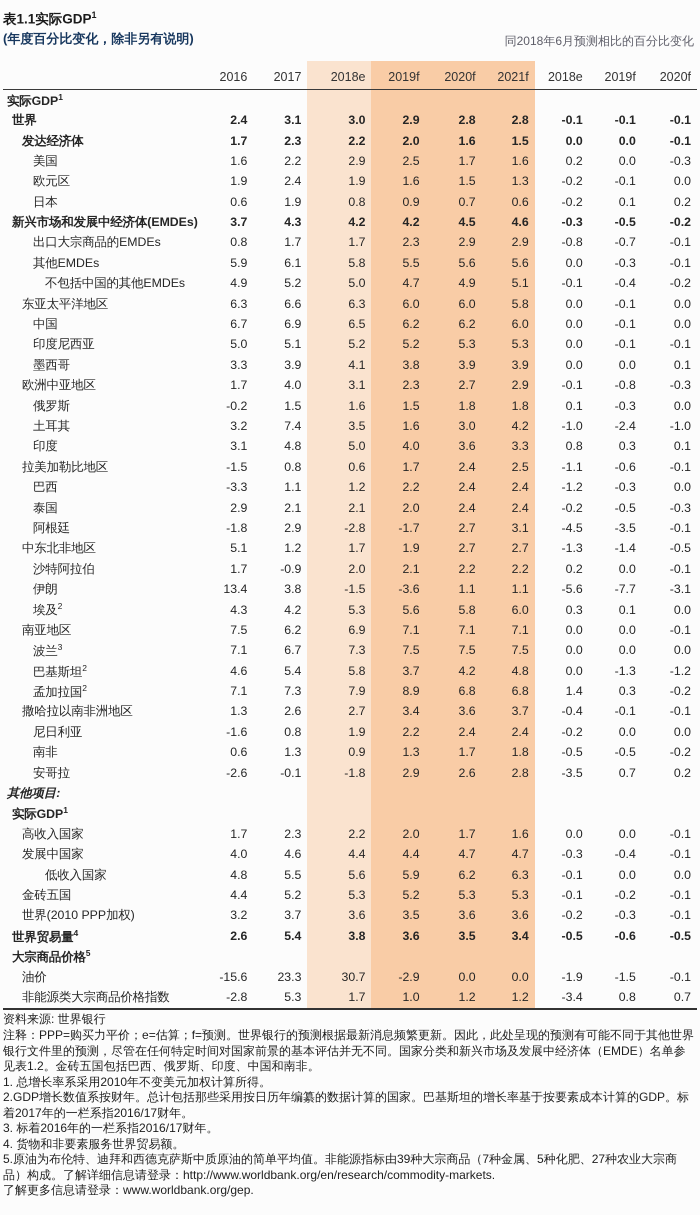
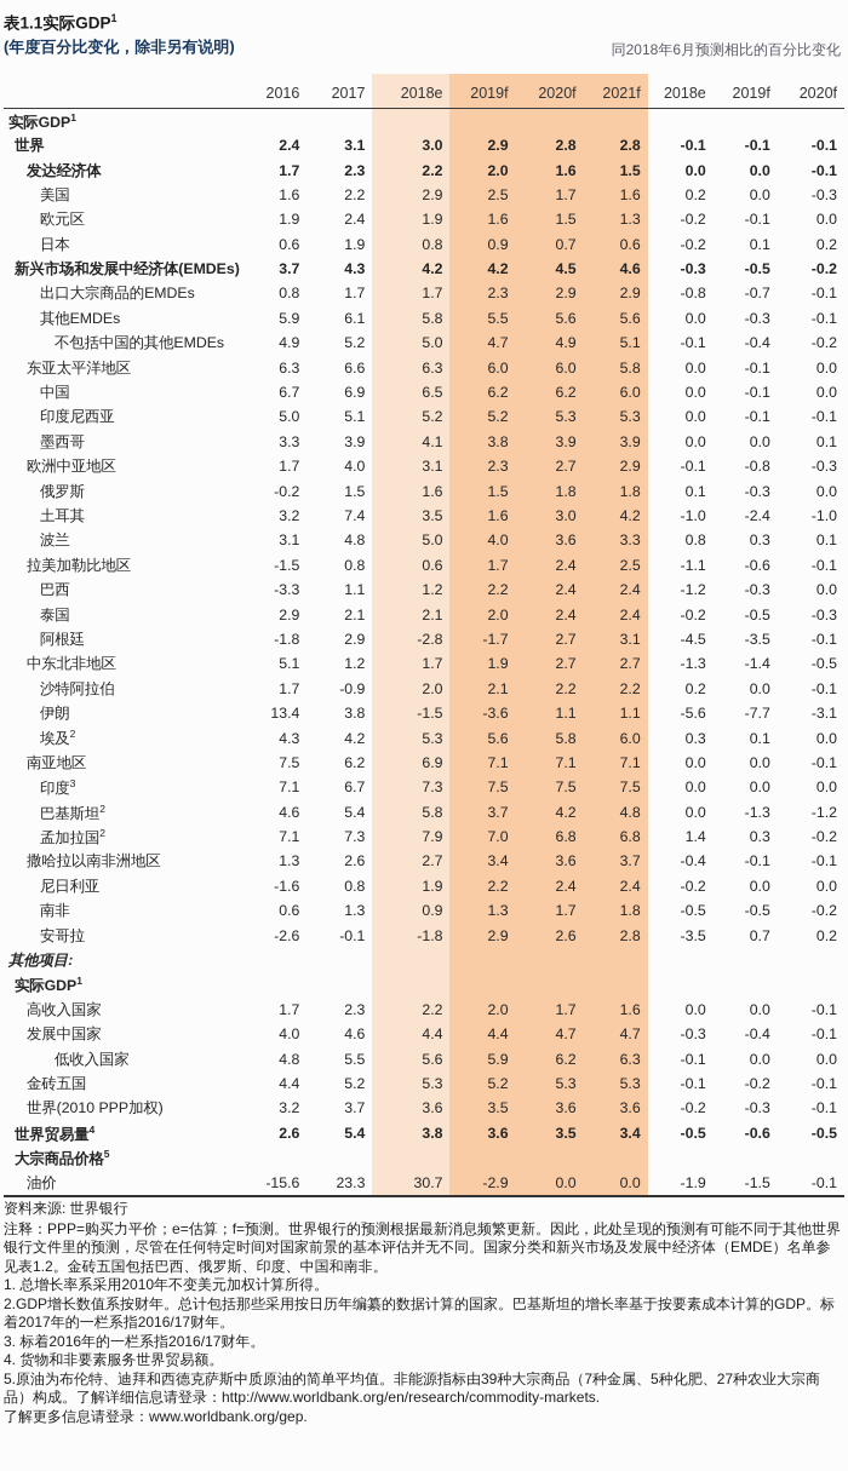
  表1.1实际GDP1
  (年度百分比变化，除非另有说明)
  同2018年6月预测相比的百分比变化
  	2016	2017	2018e	2019f	2020f	2021f	2018e	2019f	2020f
  实际GDP1
  世界	2.4	3.1	3.0	2.9	2.8	2.8	-0.1	-0.1	-0.1
  发达经济体	1.7	2.3	2.2	2.0	1.6	1.5	0.0	0.0	-0.1
  美国	1.6	2.2	2.9	2.5	1.7	1.6	0.2	0.0	-0.3
  欧元区	1.9	2.4	1.9	1.6	1.5	1.3	-0.2	-0.1	0.0
  日本	0.6	1.9	0.8	0.9	0.7	0.6	-0.2	0.1	0.2
  新兴市场和发展中经济体(EMDEs)	3.7	4.3	4.2	4.2	4.5	4.6	-0.3	-0.5	-0.2
  出口大宗商品的EMDEs	0.8	1.7	1.7	2.3	2.9	2.9	-0.8	-0.7	-0.1
  其他EMDEs	5.9	6.1	5.8	5.5	5.6	5.6	0.0	-0.3	-0.1
  不包括中国的其他EMDEs	4.9	5.2	5.0	4.7	4.9	5.1	-0.1	-0.4	-0.2
  东亚太平洋地区	6.3	6.6	6.3	6.0	6.0	5.8	0.0	-0.1	0.0
  中国	6.7	6.9	6.5	6.2	6.2	6.0	0.0	-0.1	0.0
  印度尼西亚	5.0	5.1	5.2	5.2	5.3	5.3	0.0	-0.1	-0.1
  墨西哥	3.3	3.9	4.1	3.8	3.9	3.9	0.0	0.0	0.1
  欧洲中亚地区	1.7	4.0	3.1	2.3	2.7	2.9	-0.1	-0.8	-0.3
  俄罗斯	-0.2	1.5	1.6	1.5	1.8	1.8	0.1	-0.3	0.0
  土耳其	3.2	7.4	3.5	1.6	3.0	4.2	-1.0	-2.4	-1.0
- 印度	3.1	4.8	5.0	4.0	3.6	3.3	0.8	0.3	0.1
+ 波兰	3.1	4.8	5.0	4.0	3.6	3.3	0.8	0.3	0.1
  拉美加勒比地区	-1.5	0.8	0.6	1.7	2.4	2.5	-1.1	-0.6	-0.1
  巴西	-3.3	1.1	1.2	2.2	2.4	2.4	-1.2	-0.3	0.0
  泰国	2.9	2.1	2.1	2.0	2.4	2.4	-0.2	-0.5	-0.3
  阿根廷	-1.8	2.9	-2.8	-1.7	2.7	3.1	-4.5	-3.5	-0.1
  中东北非地区	5.1	1.2	1.7	1.9	2.7	2.7	-1.3	-1.4	-0.5
  沙特阿拉伯	1.7	-0.9	2.0	2.1	2.2	2.2	0.2	0.0	-0.1
  伊朗	13.4	3.8	-1.5	-3.6	1.1	1.1	-5.6	-7.7	-3.1
  埃及2	4.3	4.2	5.3	5.6	5.8	6.0	0.3	0.1	0.0
  南亚地区	7.5	6.2	6.9	7.1	7.1	7.1	0.0	0.0	-0.1
- 波兰3	7.1	6.7	7.3	7.5	7.5	7.5	0.0	0.0	0.0
+ 印度3	7.1	6.7	7.3	7.5	7.5	7.5	0.0	0.0	0.0
  巴基斯坦2	4.6	5.4	5.8	3.7	4.2	4.8	0.0	-1.3	-1.2
- 孟加拉国2	7.1	7.3	7.9	8.9	6.8	6.8	1.4	0.3	-0.2
+ 孟加拉国2	7.1	7.3	7.9	7.0	6.8	6.8	1.4	0.3	-0.2
  撒哈拉以南非洲地区	1.3	2.6	2.7	3.4	3.6	3.7	-0.4	-0.1	-0.1
  尼日利亚	-1.6	0.8	1.9	2.2	2.4	2.4	-0.2	0.0	0.0
  南非	0.6	1.3	0.9	1.3	1.7	1.8	-0.5	-0.5	-0.2
  安哥拉	-2.6	-0.1	-1.8	2.9	2.6	2.8	-3.5	0.7	0.2
  其他项目:
  实际GDP1
  高收入国家	1.7	2.3	2.2	2.0	1.7	1.6	0.0	0.0	-0.1
  发展中国家	4.0	4.6	4.4	4.4	4.7	4.7	-0.3	-0.4	-0.1
  低收入国家	4.8	5.5	5.6	5.9	6.2	6.3	-0.1	0.0	0.0
  金砖五国	4.4	5.2	5.3	5.2	5.3	5.3	-0.1	-0.2	-0.1
  世界(2010 PPP加权)	3.2	3.7	3.6	3.5	3.6	3.6	-0.2	-0.3	-0.1
  世界贸易量4	2.6	5.4	3.8	3.6	3.5	3.4	-0.5	-0.6	-0.5
  大宗商品价格5
  油价	-15.6	23.3	30.7	-2.9	0.0	0.0	-1.9	-1.5	-0.1
- 非能源类大宗商品价格指数	-2.8	5.3	1.7	1.0	1.2	1.2	-3.4	0.8	0.7
  资料来源: 世界银行
  注释：PPP=购买力平价；e=估算；f=预测。世界银行的预测根据最新消息频繁更新。因此，此处呈现的预测有可能不同于其他世界银行文件里的预测，尽管在任何特定时间对国家前景的基本评估并无不同。国家分类和新兴市场及发展中经济体（EMDE）名单参见表1.2。金砖五国包括巴西、俄罗斯、印度、中国和南非。
  1. 总增长率系采用2010年不变美元加权计算所得。
  2.GDP增长数值系按财年。总计包括那些采用按日历年编纂的数据计算的国家。巴基斯坦的增长率基于按要素成本计算的GDP。标着2017年的一栏系指2016/17财年。
  3. 标着2016年的一栏系指2016/17财年。
  4. 货物和非要素服务世界贸易额。
  5.原油为布伦特、迪拜和西德克萨斯中质原油的简单平均值。非能源指标由39种大宗商品（7种金属、5种化肥、27种农业大宗商品）构成。了解详细信息请登录：http://www.worldbank.org/en/research/commodity-markets.
  了解更多信息请登录：www.worldbank.org/gep.
